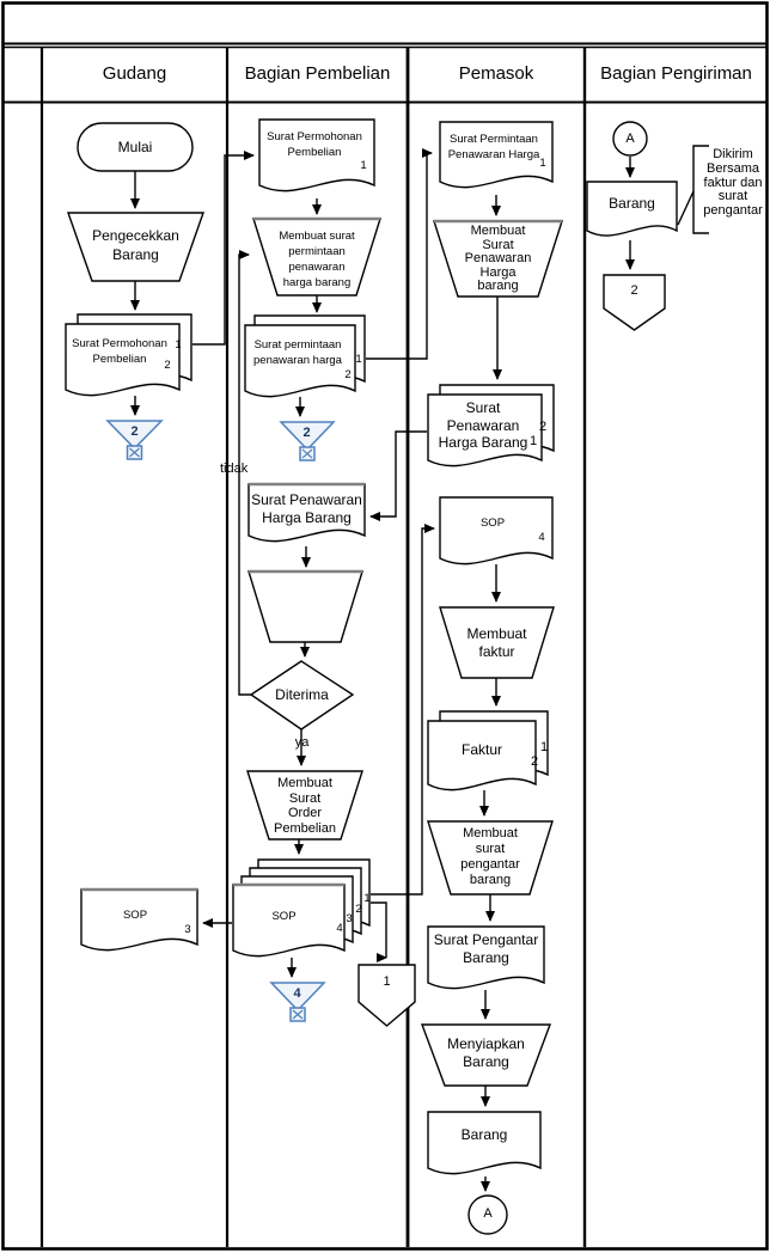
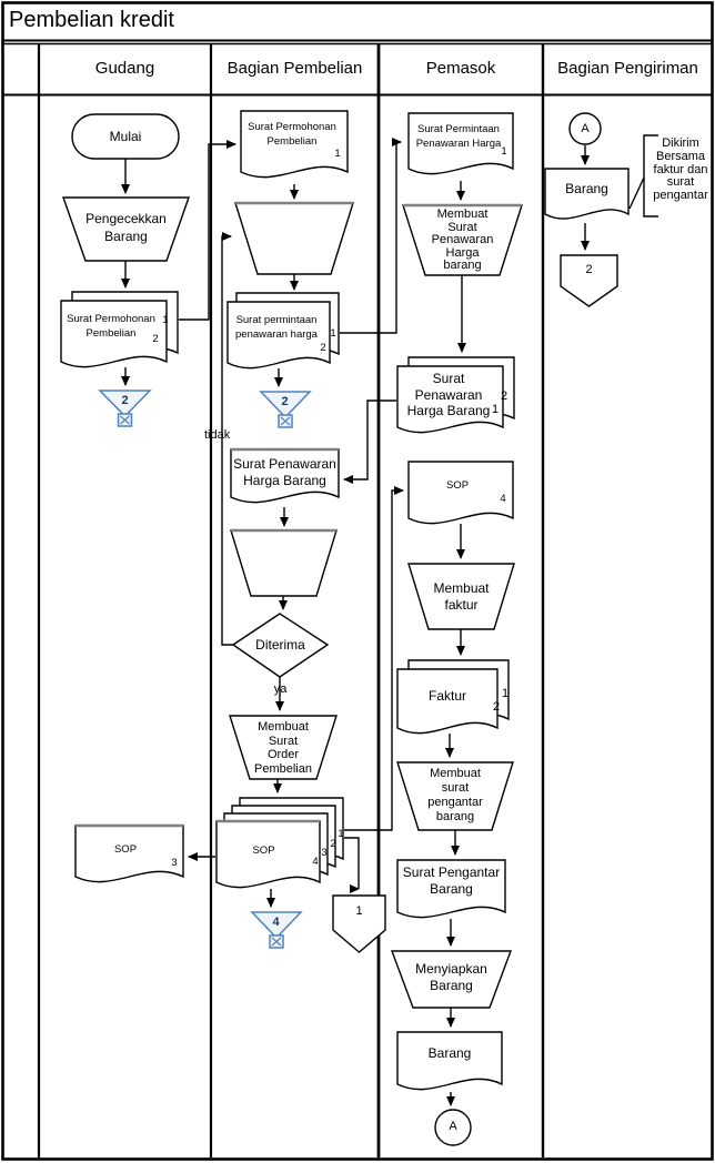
+ Pembelian kredit
  Gudang
  Bagian Pembelian
  Pemasok
  Bagian Pengiriman
  Mulai
  Pengecekkan
  Barang
  Surat Permohonan
  Pembelian
  1
  2
  2
  SOP
  3
  Surat Permohonan
  Pembelian
  1
- Membuat surat
- permintaan
- penawaran
- harga barang
  Surat permintaan
  penawaran harga
  1
  2
  2
  tidak
  Surat Penawaran
  Harga Barang
  Diterima
  ya
  Membuat
  Surat
  Order
  Pembelian
  SOP
  1
  2
  3
  4
  4
  1
  Surat Permintaan
  Penawaran Harga
  1
  Membuat
  Surat
  Penawaran
  Harga
  barang
  Surat Penawaran
  Harga Barang
  2
  1
  SOP
  4
  Membuat
  faktur
  Faktur
  1
  2
  Membuat
  surat
  pengantar
  barang
  Surat Pengantar
  Barang
  Menyiapkan
  Barang
  Barang
  A
  A
  Barang
  2
  Dikirim
  Bersama
  faktur dan
  surat
  pengantar
